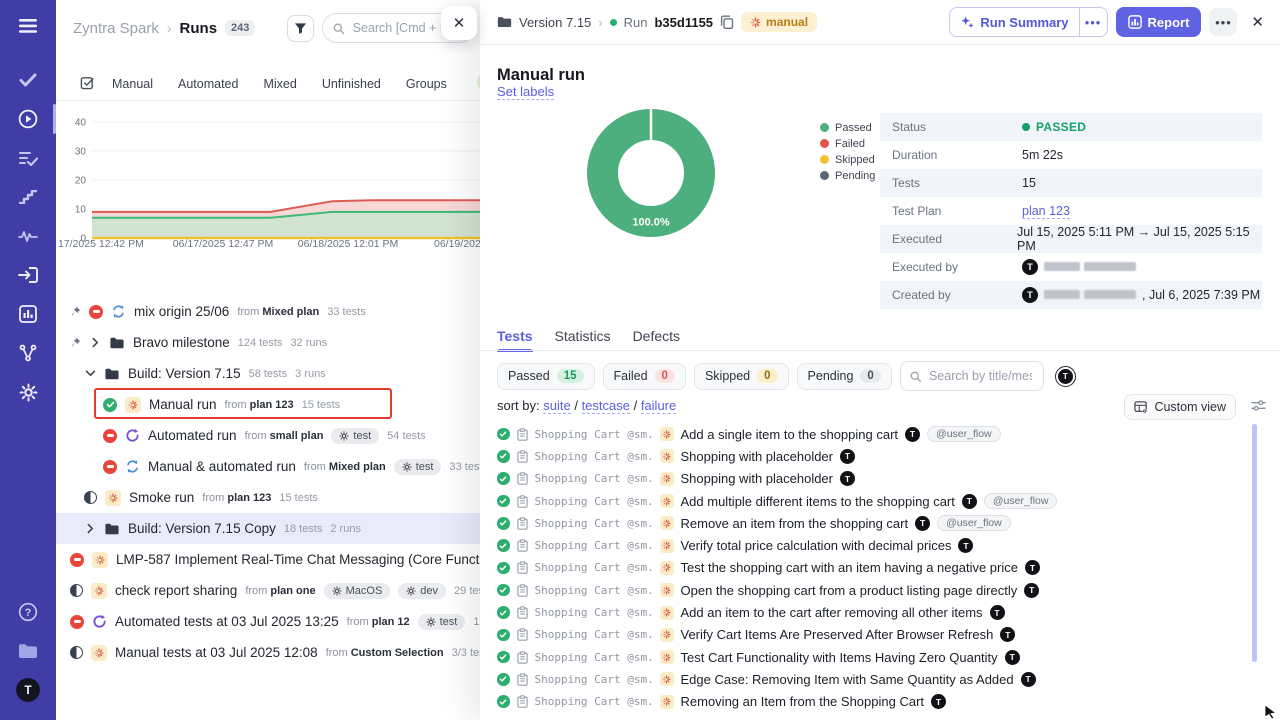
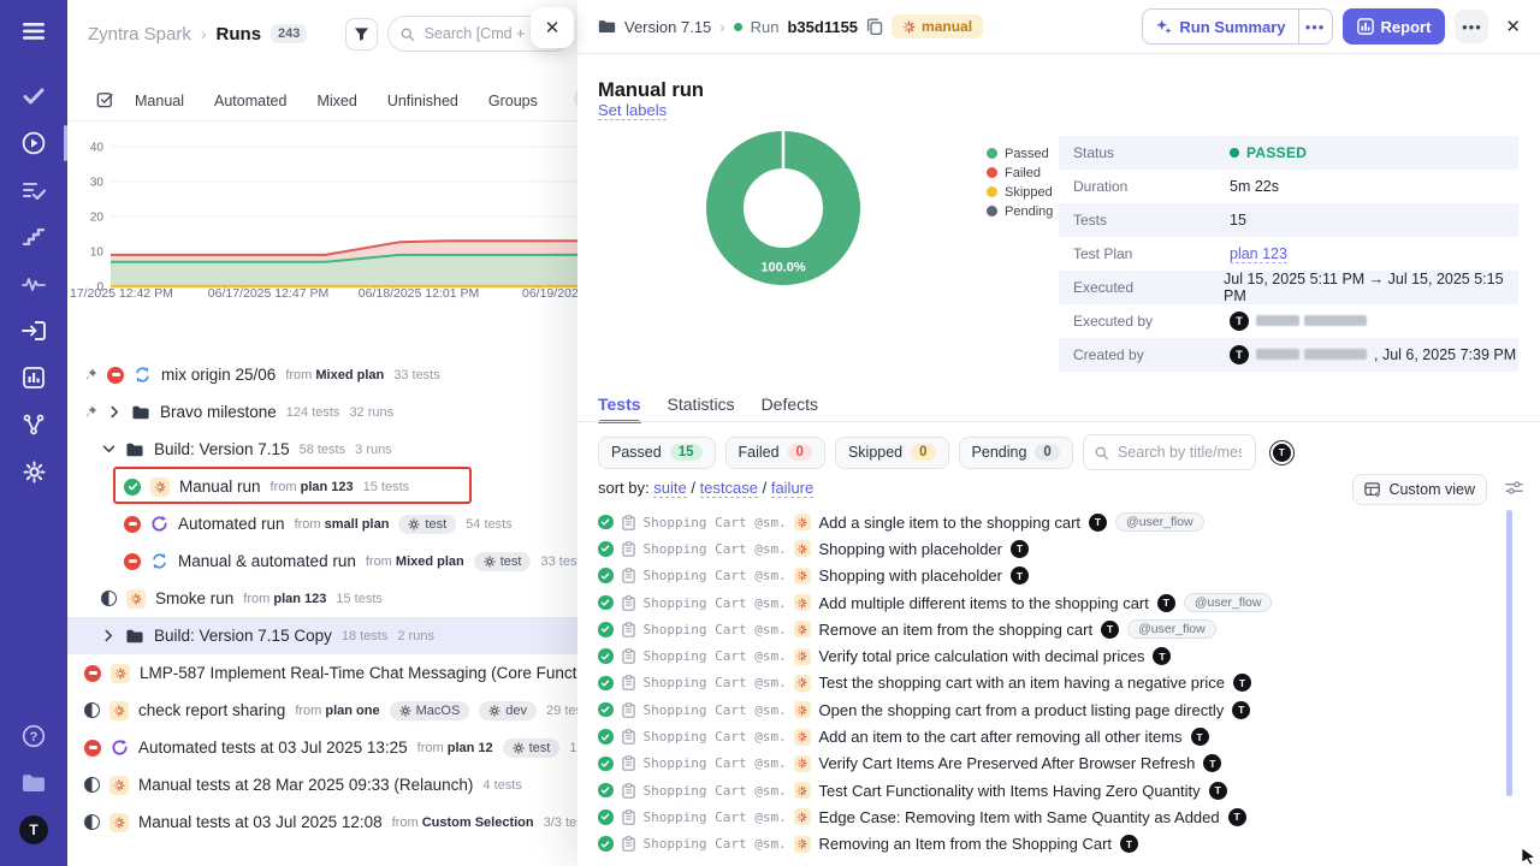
  ?
  T
  Zyntra Spark
  ›
  Runs
  243
  Search [Cmd +
  Manual
  Automated
  Mixed
  Unfinished
  Groups
  40
  30
  20
  10
  0
  17/2025 12:42 PM
  06/17/2025 12:47 PM
  06/18/2025 12:01 PM
  06/19/202
  mix origin 25/06
  from Mixed plan
  33 tests
  Bravo milestone
  124 tests
  32 runs
  Build: Version 7.15
  58 tests
  3 runs
  Manual run
  from plan 123
  15 tests
  Automated run
  from small plan
  test
  54 tests
  Manual & automated run
  from Mixed plan
  test
  33 tes
  Smoke run
  from plan 123
  15 tests
  Build: Version 7.15 Copy
  18 tests
  2 runs
  LMP-587 Implement Real-Time Chat Messaging (Core Funct
  check report sharing
  from plan one
  MacOS
  dev
  Automated tests at 03 Jul 2025 13:25
  from plan 12
  test
+ Manual tests at 28 Mar 2025 09:33 (Relaunch)
+ 4 tests
  Manual tests at 03 Jul 2025 12:08
  from Custom Selection
  ✕
  Version 7.15
  ›
  Run
  b35d1155
  manual
  Run Summary
  •••
  Report
  •••
  ✕
  Manual run
  Set labels
  100.0%
  Passed
  Failed
  Skipped
  Pending
  Status
  PASSED
  Duration
  5m 22s
  Tests
  15
  Test Plan
  plan 123
  Executed
  Jul 15, 2025 5:11 PM → Jul 15, 2025 5:15 PM
  Executed by
  T
  Created by
  T
  , Jul 6, 2025 7:39 PM
  Tests
  Statistics
  Defects
  Passed
  15
  Failed
  0
  Skipped
  0
  Pending
  0
  Search by title/me
  T
  sort by: suite / testcase / failure
  Custom view
  Shopping Cart @sm.
  Add a single item to the shopping cart
  T
  @user_flow
  Shopping Cart @sm.
  Shopping with placeholder
  T
  Shopping Cart @sm.
  Shopping with placeholder
  T
  Shopping Cart @sm.
  Add multiple different items to the shopping cart
  T
  @user_flow
  Shopping Cart @sm.
  Remove an item from the shopping cart
  T
  @user_flow
  Shopping Cart @sm.
  Verify total price calculation with decimal prices
  T
  Shopping Cart @sm.
  Test the shopping cart with an item having a negative price
  T
  Shopping Cart @sm.
  Open the shopping cart from a product listing page directly
  T
  Shopping Cart @sm.
  Add an item to the cart after removing all other items
  T
  Shopping Cart @sm.
  Verify Cart Items Are Preserved After Browser Refresh
  T
  Shopping Cart @sm.
  Test Cart Functionality with Items Having Zero Quantity
  T
  Shopping Cart @sm.
  Edge Case: Removing Item with Same Quantity as Added
  T
  Shopping Cart @sm.
  Removing an Item from the Shopping Cart
  T
